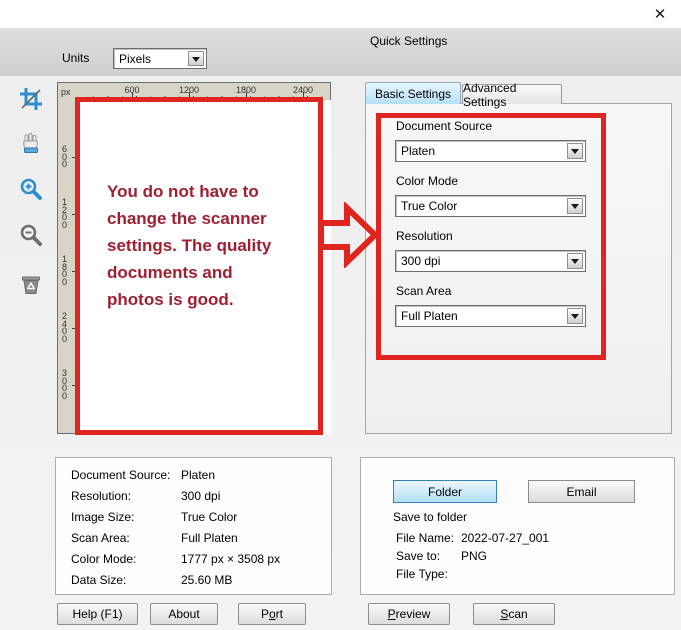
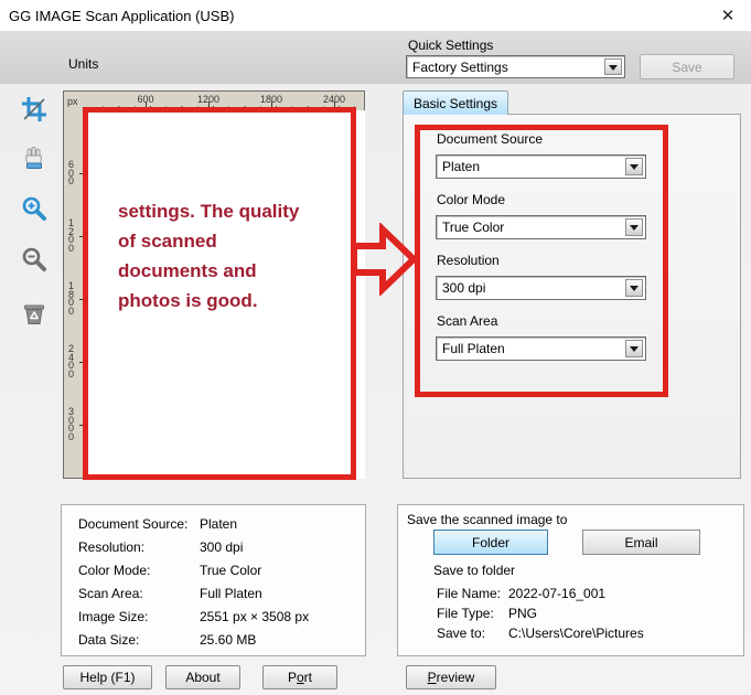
+ GG IMAGE Scan Application (USB)
  ✕
  Units
- Pixels
  Quick Settings
+ Factory Settings
+ Save
  px
  600
  1200
  1800
  2400
  600
  1200
  1800
  2400
  3000
- You do not have to
- change the scanner
  settings. The quality
+ of scanned
  documents and
  photos is good.
  Basic Settings
- Advanced Settings
  Document Source
  Platen
  Color Mode
  True Color
  Resolution
  300 dpi
  Scan Area
  Full Platen
  Document Source:
  Platen
  Resolution:
  300 dpi
- Image Size:
+ Color Mode:
  True Color
  Scan Area:
  Full Platen
- Color Mode:
+ Image Size:
- 1777 px × 3508 px
+ 2551 px × 3508 px
  Data Size:
  25.60 MB
+ Save the scanned image to
  Folder
  Email
  Save to folder
  File Name:
- 2022-07-27_001
+ 2022-07-16_001
- Save to:
+ File Type:
  PNG
- File Type:
+ Save to:
+ C:\Users\Core\Pictures
  Help (F1)
  About
  P
  o
  rt
  P
  review
- S
- can
